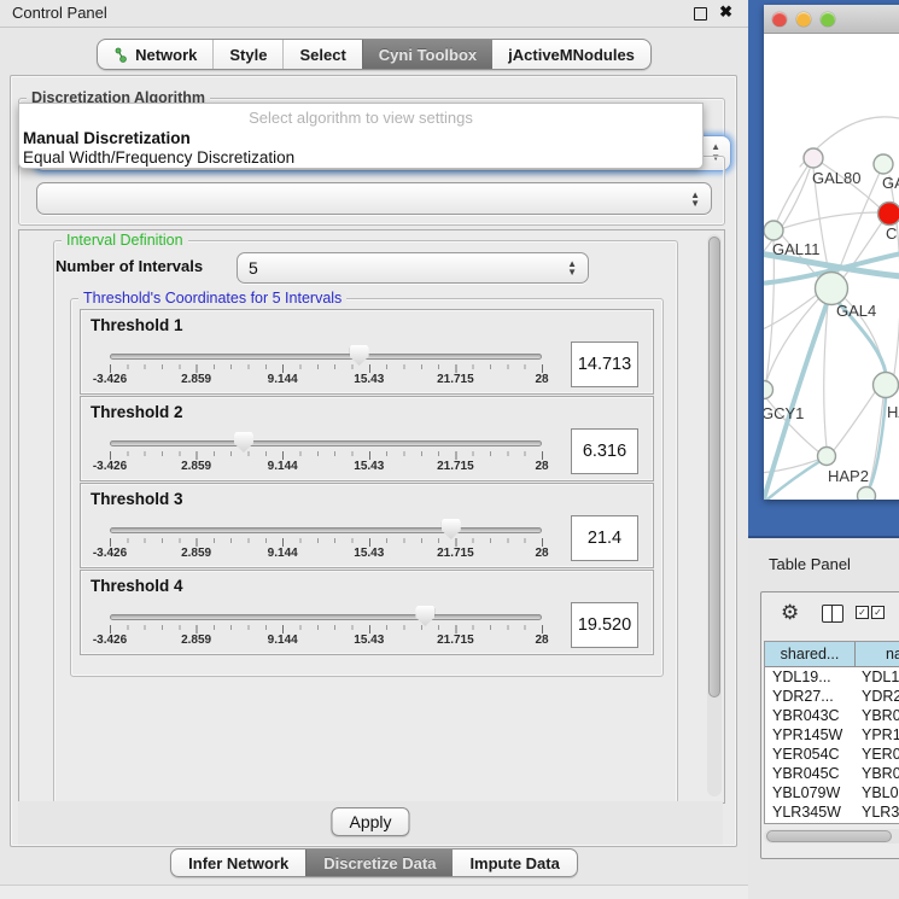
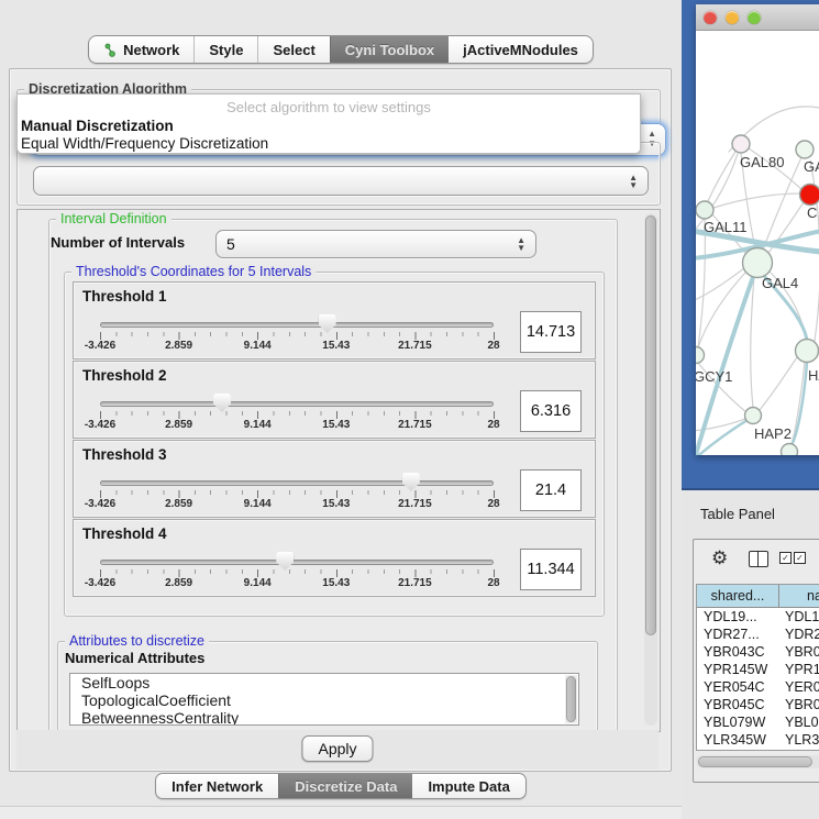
- Control Panel
- ✖
  Network
  Style
  Select
  Cyni Toolbox
  jActiveMNodules
  Discretization Algorithm
  ▲
  ▼
  Select algorithm to view settings
  Manual Discretization
  Equal Width/Frequency Discretization
  ▲
  ▼
  Interval Definition
  Number of Intervals
  5
  ▲
  ▼
  Threshold's Coordinates for 5 Intervals
  Threshold 1
  -3.426
  2.859
  9.144
  15.43
  21.715
  28
  14.713
  Threshold 2
  -3.426
  2.859
  9.144
  15.43
  21.715
  28
  6.316
  Threshold 3
  -3.426
  2.859
  9.144
  15.43
  21.715
  28
  21.4
  Threshold 4
  -3.426
  2.859
  9.144
  15.43
  21.715
  28
- 19.520
+ 11.344
+ Attributes to discretize
+ Numerical Attributes
+ SelfLoops
+ TopologicalCoefficient
+ BetweennessCentrality
  Apply
  Infer Network
  Discretize Data
  Impute Data
  GAL80
  C
  GAL11
  GAL4
  GCY1
  HAP2
  Table Panel
  ⚙
  ✓
  ✓
  shared...
  na
  YDL19...
  YDL1
  YDR27...
  YDR2
  YBR043C
  YBR0
  YPR145W
  YPR1
  YER054C
  YER0
  YBR045C
  YBR0
  YBL079W
  YBL0
  YLR345W
  YLR3
